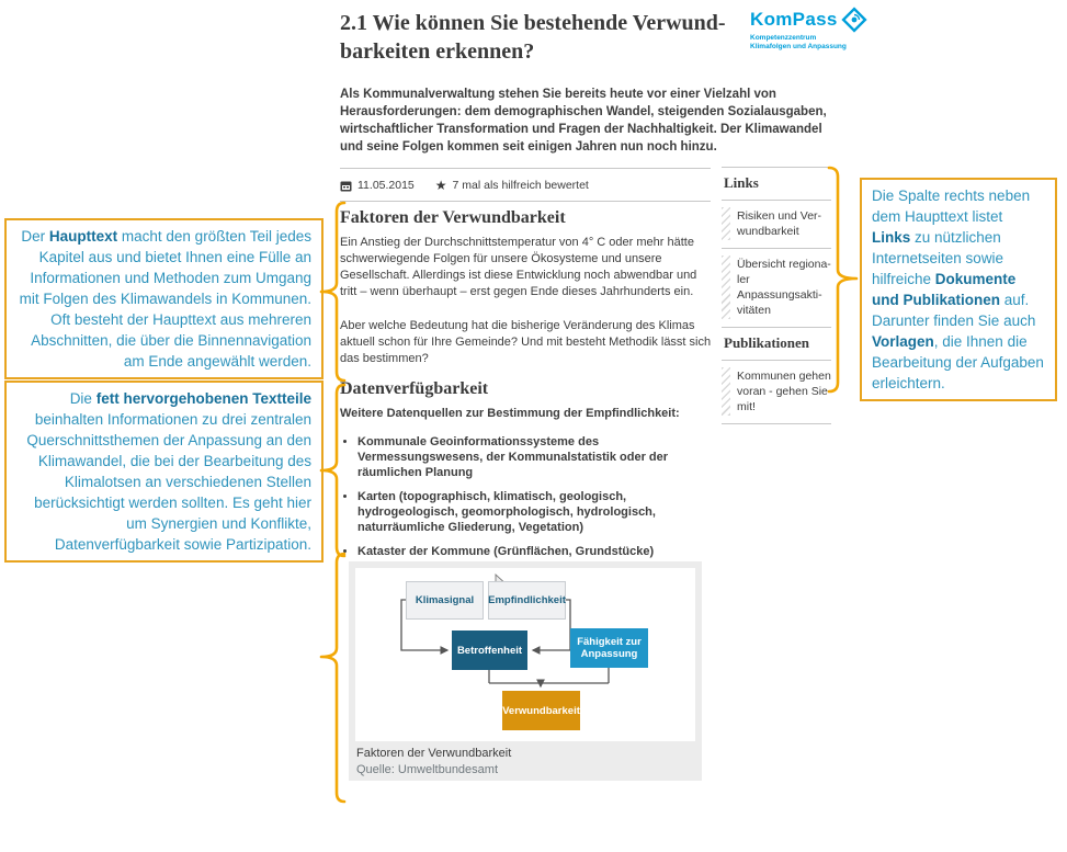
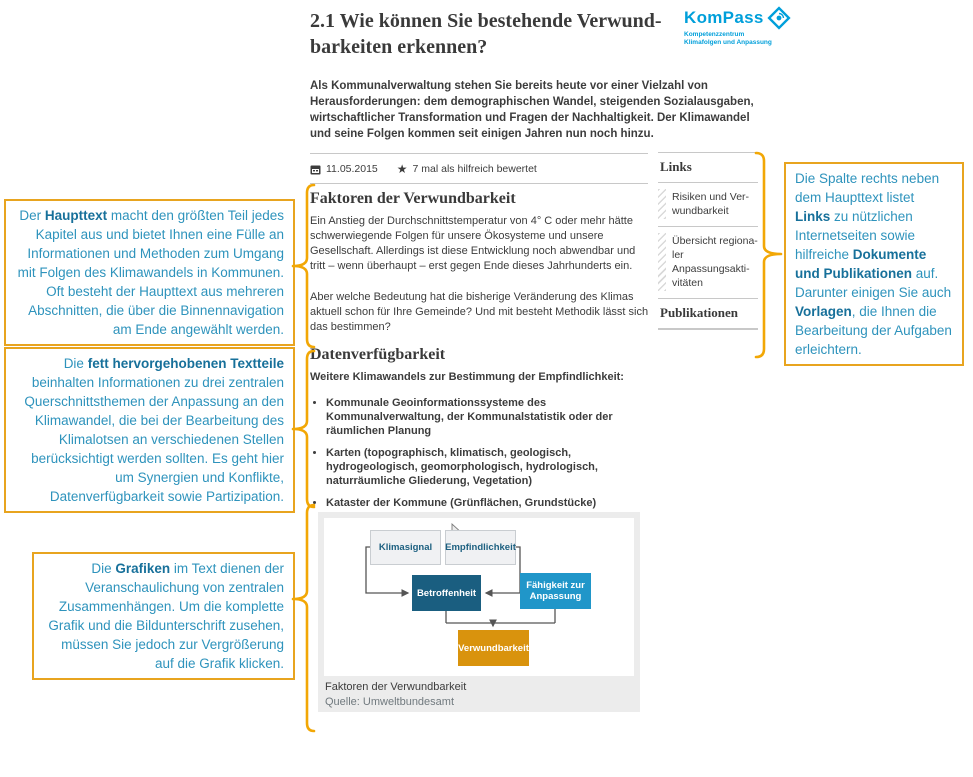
  2.1 Wie können Sie bestehende Verwund-
  barkeiten erkennen?
  KomPass
  Als Kommunalverwaltung stehen Sie bereits heute vor einer Vielzahl von Herausforderungen: dem demographischen Wandel, steigenden Sozialausgaben, wirtschaftlicher Transformation und Fragen der Nachhaltigkeit. Der Klimawandel und seine Folgen kommen seit einigen Jahren nun noch hinzu.
  11.05.2015
  ★
  7 mal als hilfreich bewertet
  Faktoren der Verwundbarkeit
  Ein Anstieg der Durchschnittstemperatur von 4° C oder mehr hätte schwerwiegende Folgen für unsere Ökosysteme und unsere Gesellschaft. Allerdings ist diese Entwicklung noch abwendbar und tritt – wenn überhaupt – erst gegen Ende dieses Jahrhunderts ein.
  Aber welche Bedeutung hat die bisherige Veränderung des Klimas aktuell schon für Ihre Gemeinde? Und mit besteht Methodik lässt sich das bestimmen?
  Datenverfügbarkeit
- Weitere Datenquellen zur Bestimmung der Empfindlichkeit:
+ Weitere Klimawandels zur Bestimmung der Empfindlichkeit:
- Kommunale Geoinformationssysteme des Vermessungswesens, der Kommunalstatistik oder der räumlichen Planung
+ Kommunale Geoinformationssysteme des Kommunalverwaltung, der Kommunalstatistik oder der räumlichen Planung
  Karten (topographisch, klimatisch, geologisch, hydrogeologisch, geomorphologisch, hydrologisch, naturräumliche Gliederung, Vegetation)
  Kataster der Kommune (Grünflächen, Grundstücke)
  Klimasignal
  Empfindlichkeit
  Betroffenheit
  Fähigkeit zur Anpassung
  Verwundbarkeit
  Faktoren der Verwundbarkeit
  Quelle: Umweltbundesamt
  Links
  Risiken und Ver-wundbarkeit
  Übersicht regiona-ler Anpassungsakti-vitäten
  Publikationen
- Kommunen gehen voran - gehen Sie mit!
  Der Haupttext macht den größten Teil jedes Kapitel aus und bietet Ihnen eine Fülle an Informationen und Methoden zum Umgang mit Folgen des Klimawandels in Kommunen. Oft besteht der Haupttext aus mehreren Abschnitten, die über die Binnennavigation am Ende angewählt werden.
  Die fett hervorgehobenen Textteile beinhalten Informationen zu drei zentralen Querschnittsthemen der Anpassung an den Klimawandel, die bei der Bearbeitung des Klimalotsen an verschiedenen Stellen berücksichtigt werden sollten. Es geht hier um Synergien und Konflikte, Datenverfügbarkeit sowie Partizipation.
+ Die Grafiken im Text dienen der Veranschaulichung von zentralen Zusammenhängen. Um die komplette Grafik und die Bildunterschrift zusehen, müssen Sie jedoch zur Vergrößerung auf die Grafik klicken.
- Die Spalte rechts neben dem Haupttext listet Links zu nützlichen Internetseiten sowie hilfreiche Dokumente und Publikationen auf. Darunter finden Sie auch Vorlagen, die Ihnen die Bearbeitung der Aufgaben erleichtern.
+ Die Spalte rechts neben dem Haupttext listet Links zu nützlichen Internetseiten sowie hilfreiche Dokumente und Publikationen auf. Darunter einigen Sie auch Vorlagen, die Ihnen die Bearbeitung der Aufgaben erleichtern.
